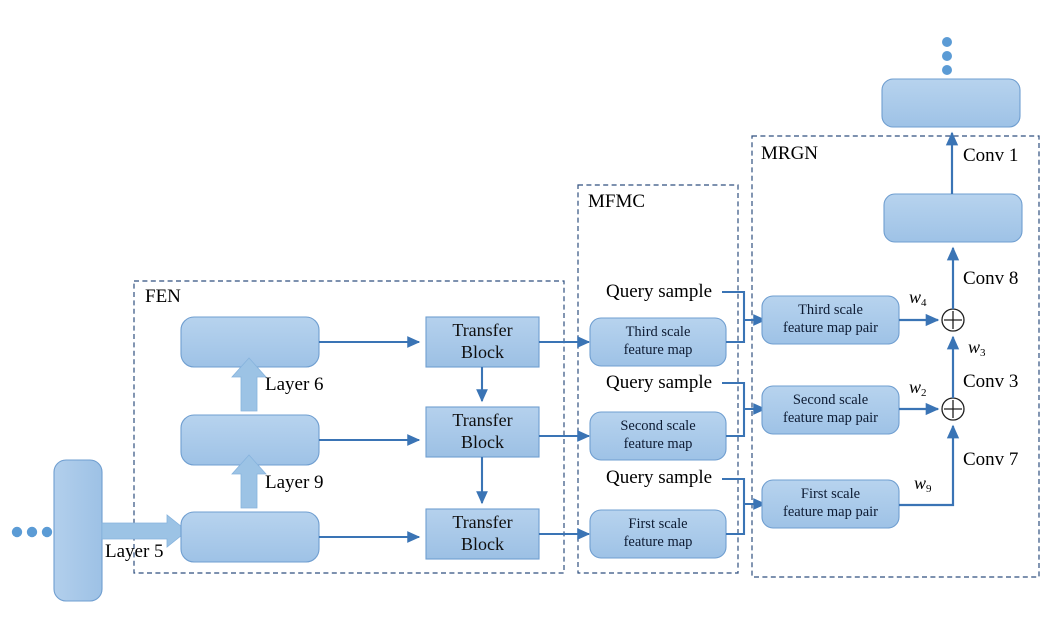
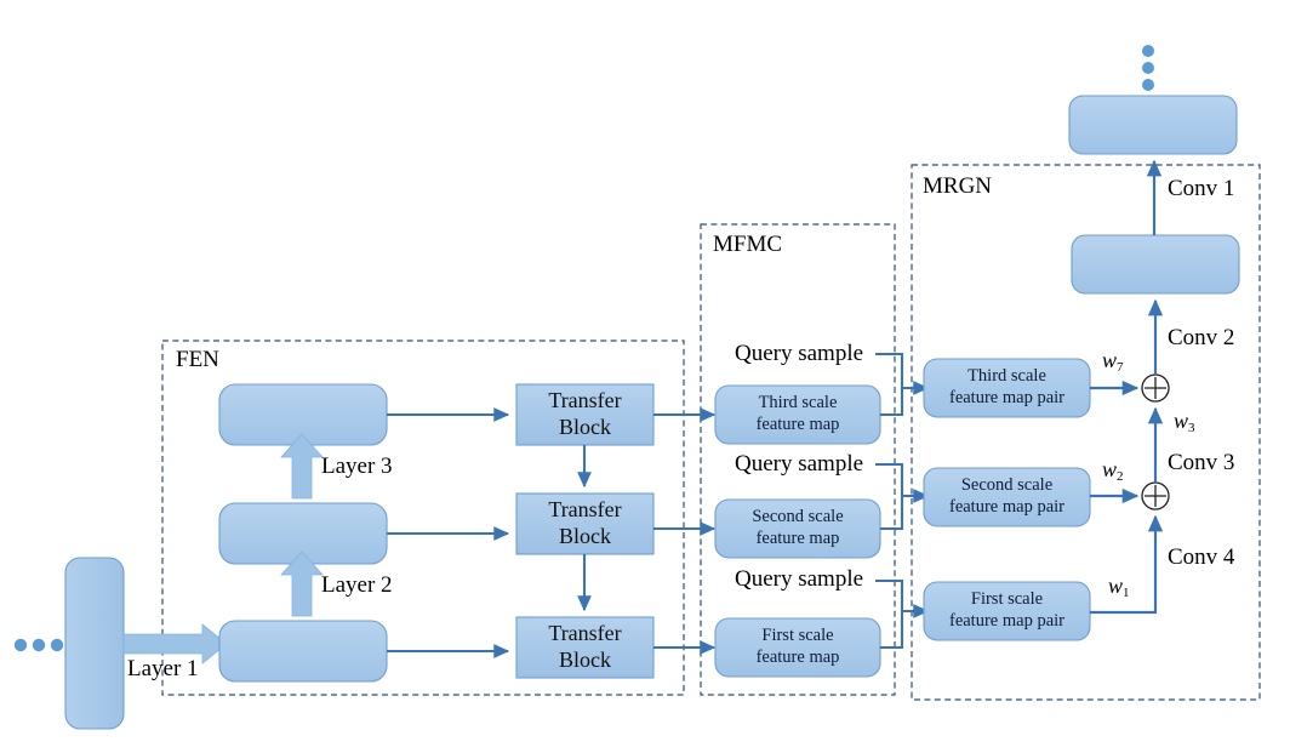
  FEN
  MFMC
  MRGN
- Layer 5
+ Layer 1
- Layer 9
+ Layer 2
- Layer 6
+ Layer 3
  Transfer
  Block
  Transfer
  Block
  Transfer
  Block
  Query sample
  Query sample
  Query sample
  Third scale
  feature map
  Second scale
  feature map
  First scale
  feature map
  Third scale
  feature map pair
  Second scale
  feature map pair
  First scale
  feature map pair
- w4
+ w7
  w3
  w2
- w9
+ w1
  Conv 1
- Conv 8
+ Conv 2
  Conv 3
- Conv 7
+ Conv 4
